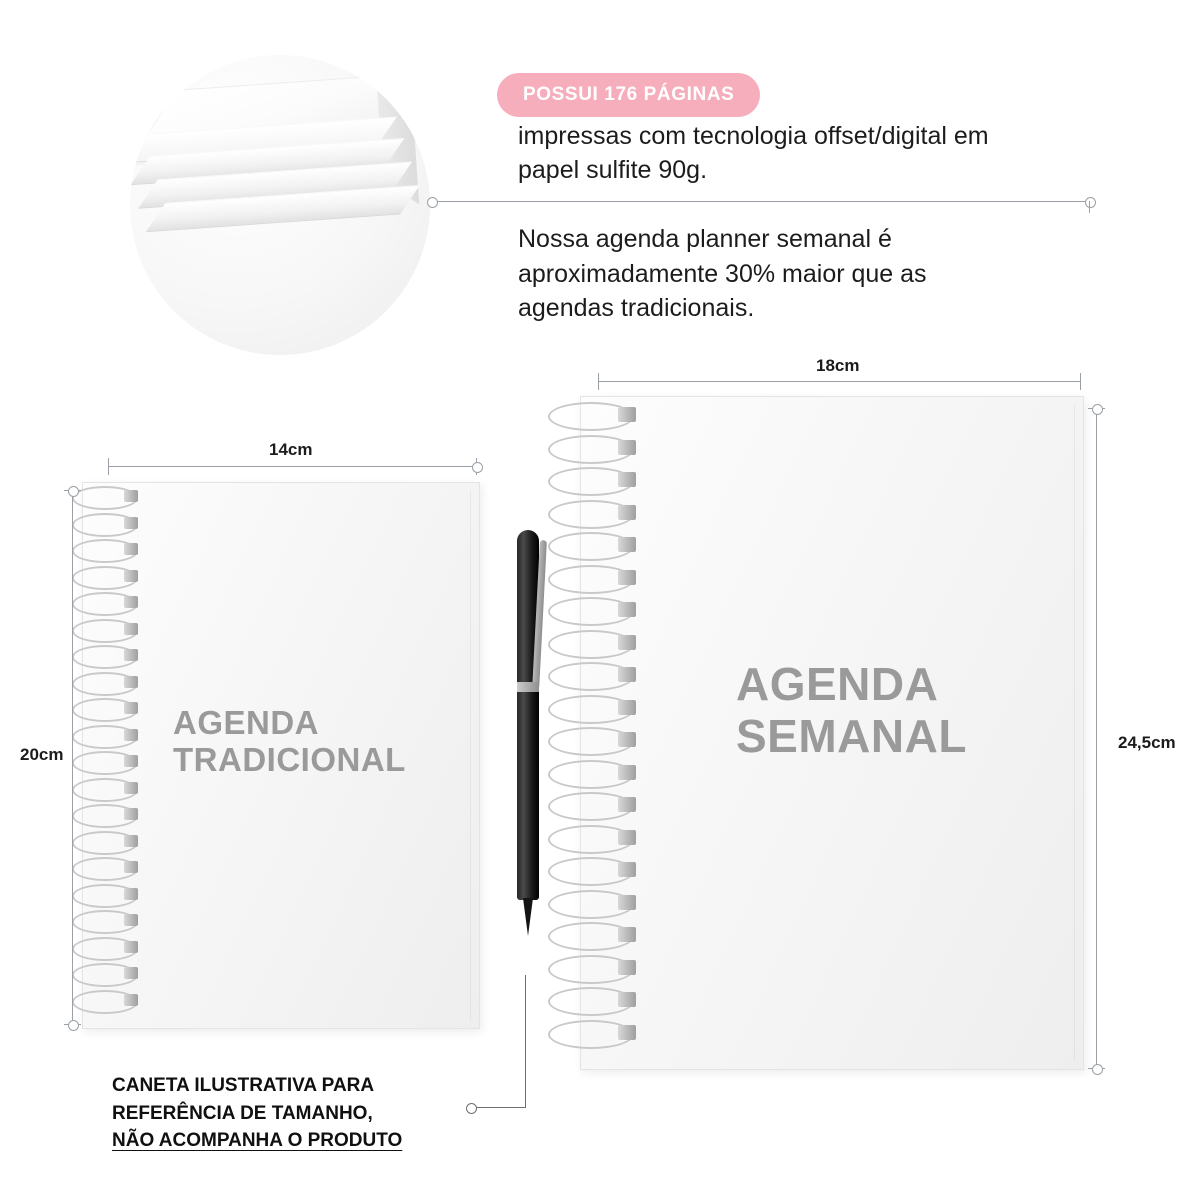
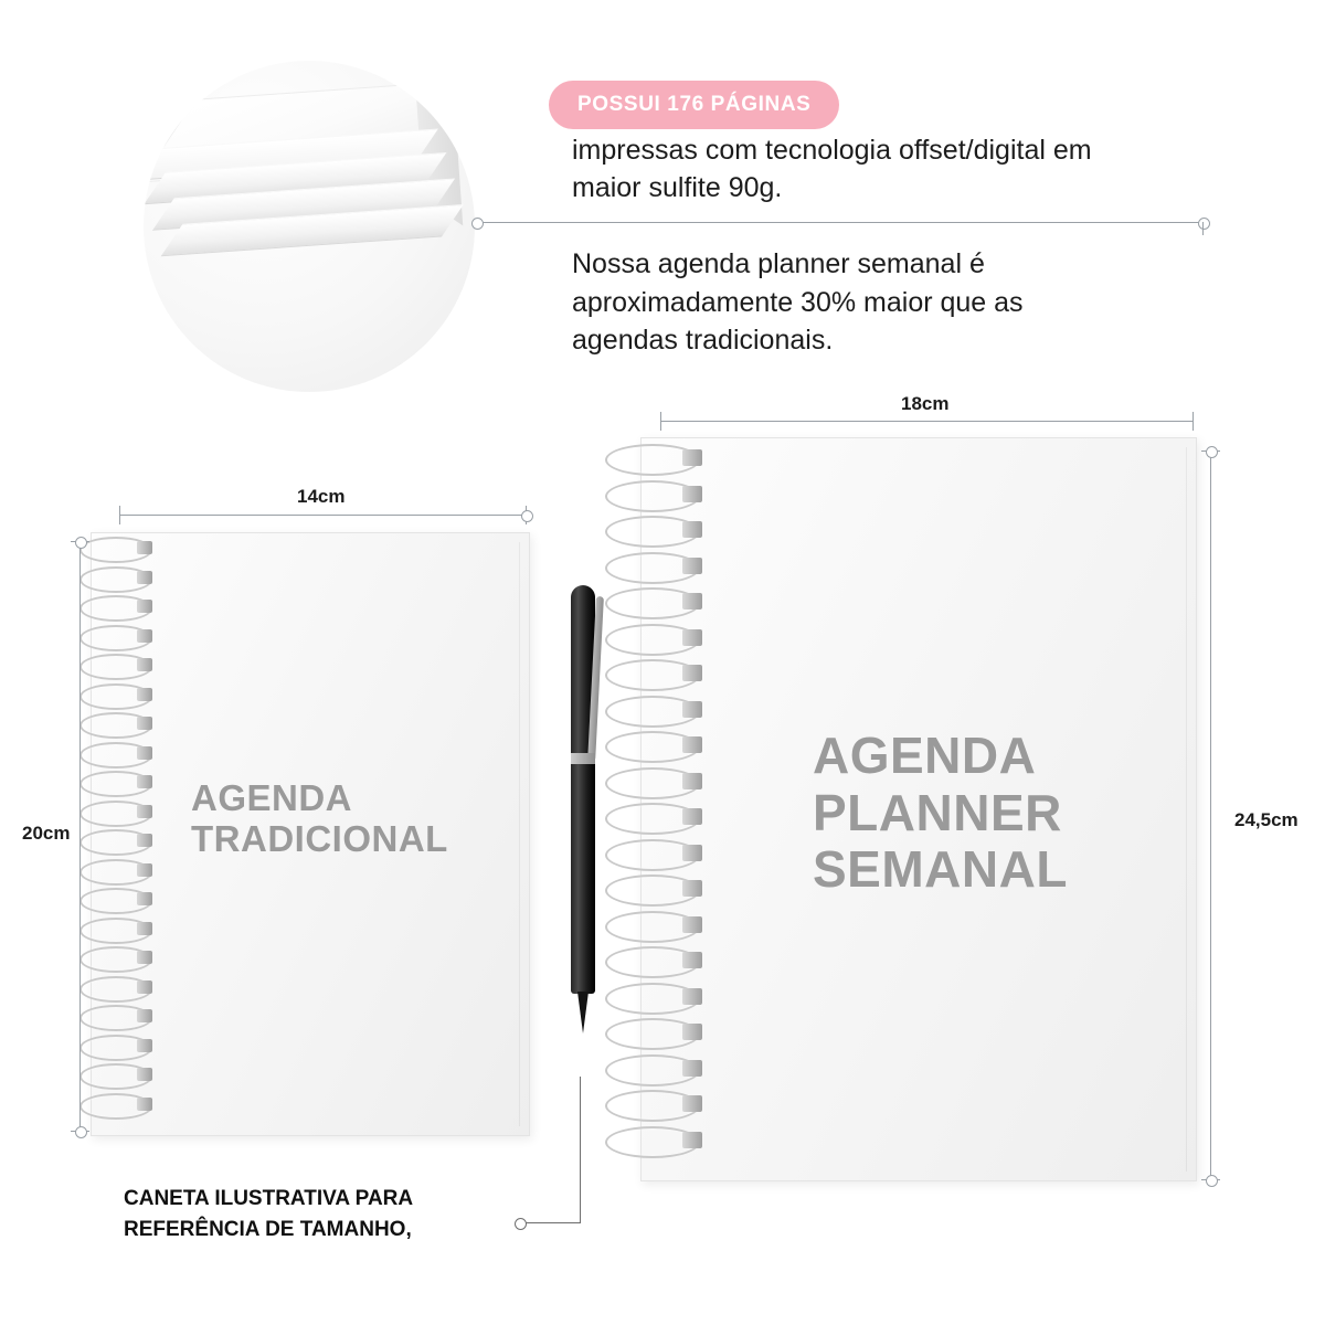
  POSSUI 176 PÁGINAS
- impressas com tecnologia offset/digital em papel sulfite 90g.
+ impressas com tecnologia offset/digital em maior sulfite 90g.
  Nossa agenda planner semanal é aproximadamente 30% maior que as agendas tradicionais.
  AGENDA
  TRADICIONAL
  AGENDA
+ PLANNER
  SEMANAL
  14cm
  20cm
  18cm
  24,5cm
  CANETA ILUSTRATIVA PARA
  REFERÊNCIA DE TAMANHO,
- NÃO ACOMPANHA O PRODUTO
